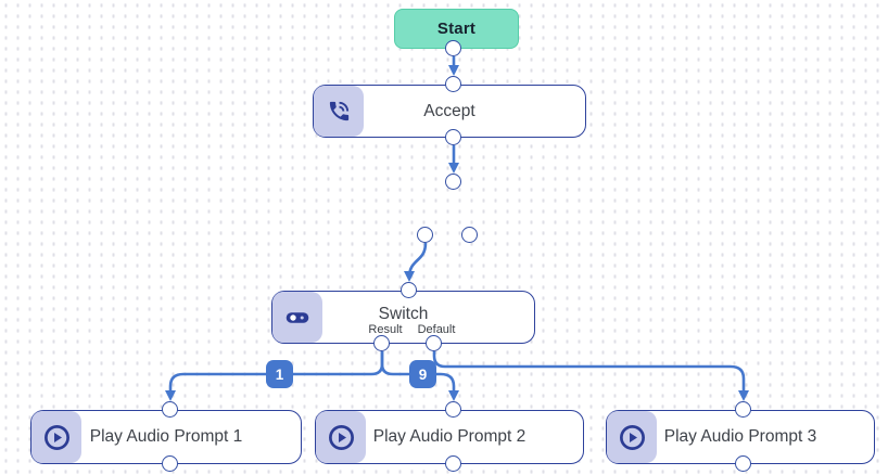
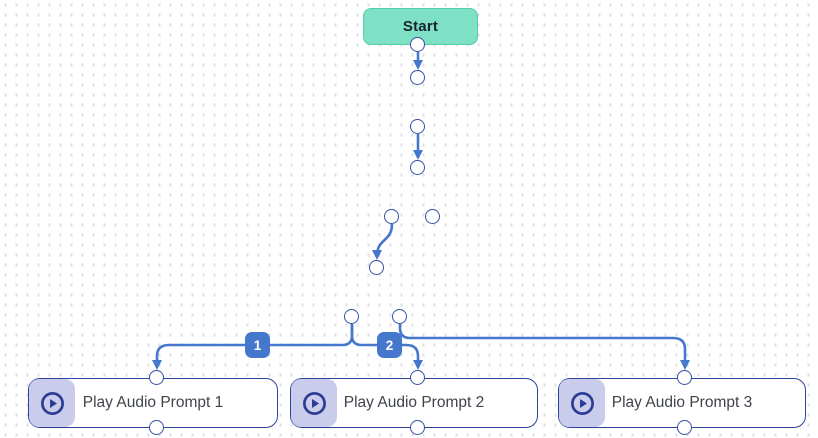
  Start
- Accept
- Switch
- Result
- Default
  Play Audio Prompt 1
  Play Audio Prompt 2
  Play Audio Prompt 3
  1
- 9
+ 2
